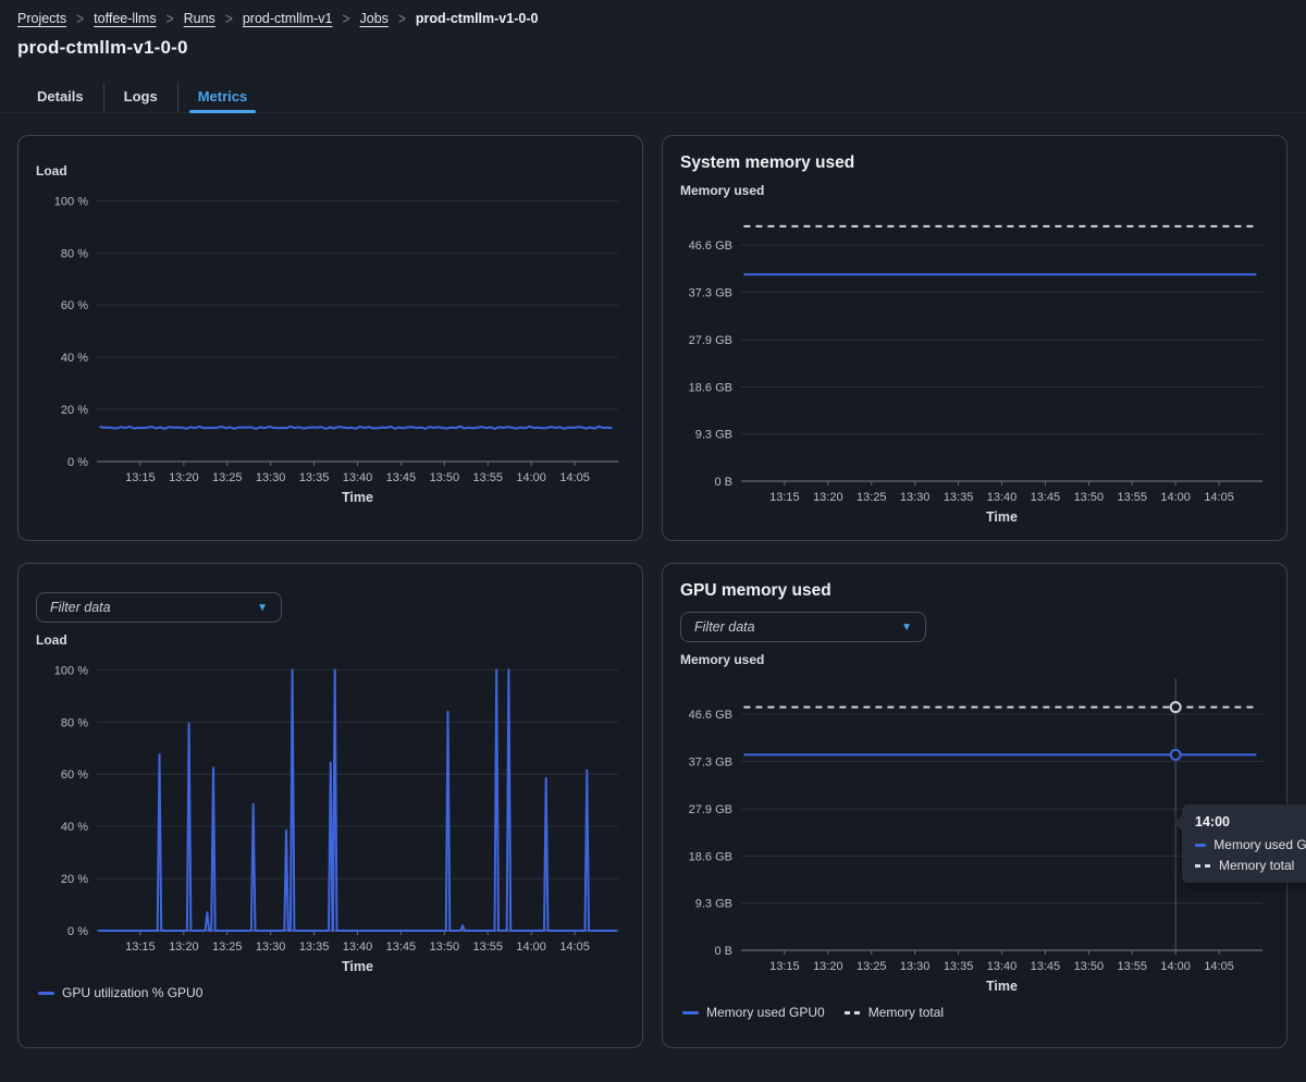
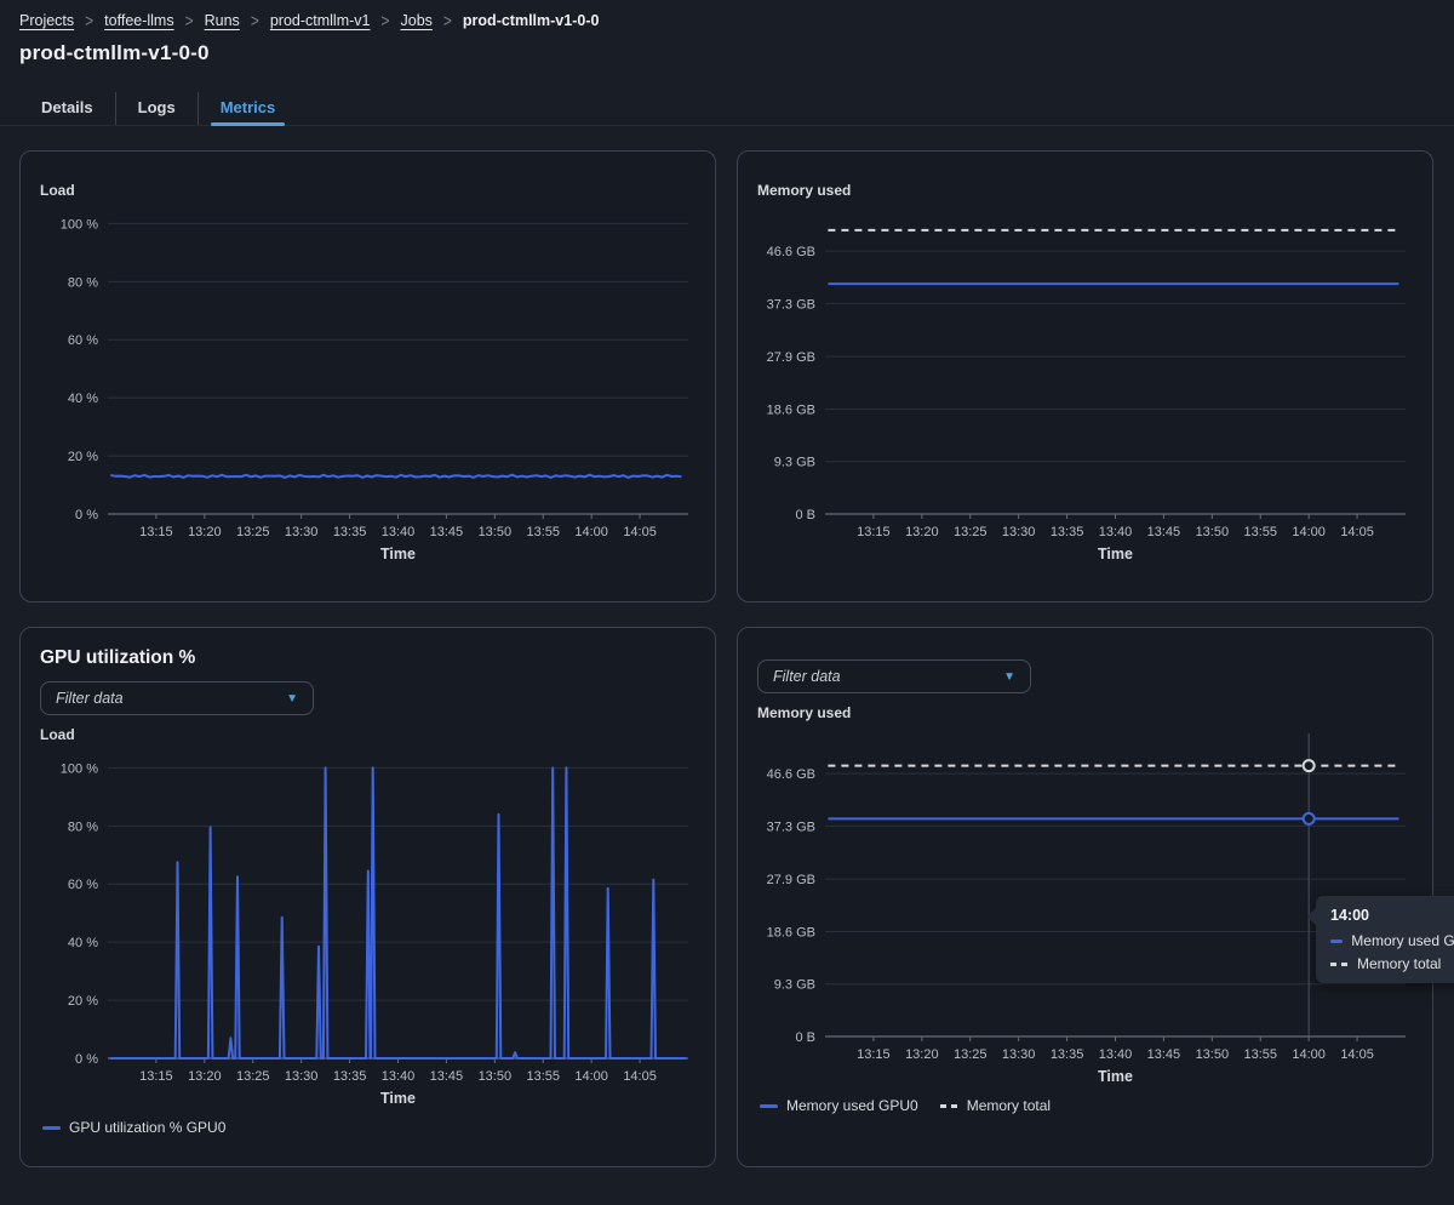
  Projects
  >
  toffee-llms
  >
  Runs
  >
  prod-ctmllm-v1
  >
  Jobs
  >
  prod-ctmllm-v1-0-0
  prod-ctmllm-v1-0-0
  Details
  Logs
  Metrics
  Load
  100 %
  80 %
  60 %
  40 %
  20 %
  0 %
  13:15
  13:20
  13:25
  13:30
  13:35
  13:40
  13:45
  13:50
  13:55
  14:00
  14:05
  Time
- System memory used
  Memory used
  46.6 GB
  37.3 GB
  27.9 GB
  18.6 GB
  9.3 GB
  0 B
  13:15
  13:20
  13:25
  13:30
  13:35
  13:40
  13:45
  13:50
  13:55
  14:00
  14:05
  Time
+ GPU utilization %
  Filter data
  ▼
  Load
  100 %
  80 %
  60 %
  40 %
  20 %
  0 %
  13:15
  13:20
  13:25
  13:30
  13:35
  13:40
  13:45
  13:50
  13:55
  14:00
  14:05
  Time
  GPU utilization % GPU0
- GPU memory used
  Filter data
  ▼
  Memory used
  46.6 GB
  37.3 GB
  27.9 GB
  18.6 GB
  9.3 GB
  0 B
  13:15
  13:20
  13:25
  13:30
  13:35
  13:40
  13:45
  13:50
  13:55
  14:00
  14:05
  Time
  Memory used GPU0
  Memory total
  14:00
  Memory used G
  Memory total
